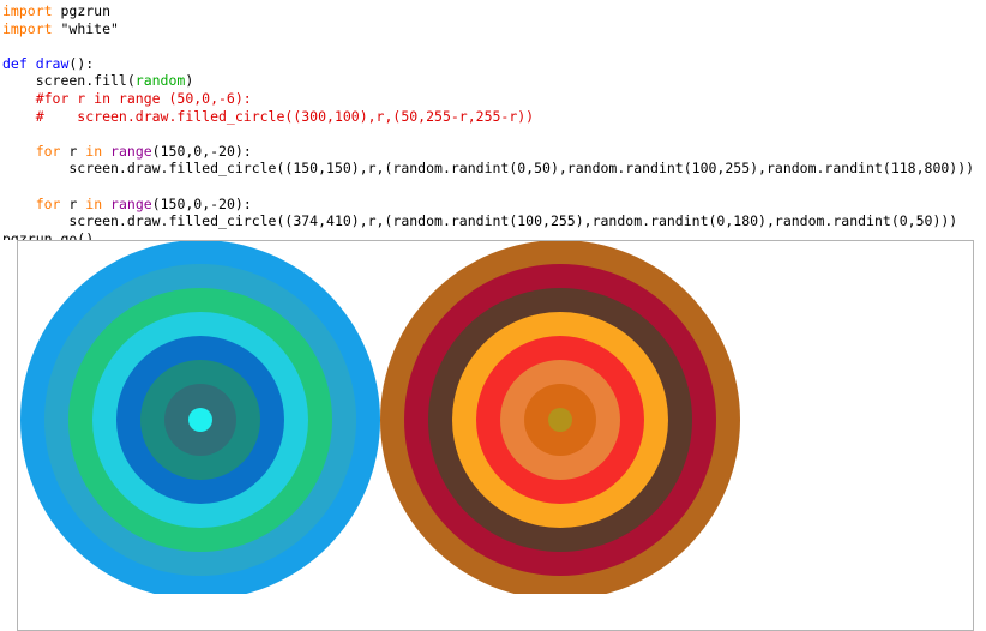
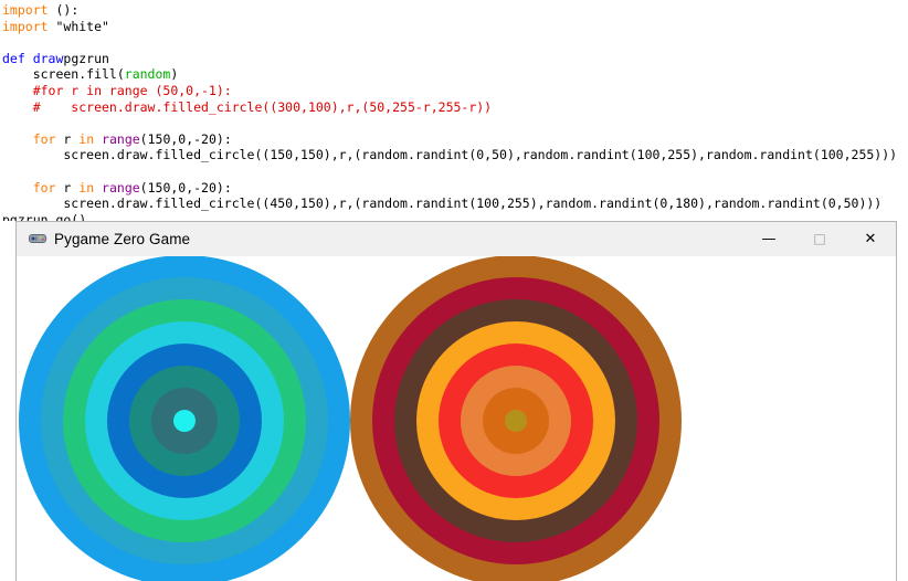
- import pgzrun
+ import ():
  import "white"
- def draw():
+ def drawpgzrun
  screen.fill(random)
- #for r in range (50,0,-6):
+ #for r in range (50,0,-1):
  # screen.draw.filled_circle((300,100),r,(50,255-r,255-r))
  for r in range(150,0,-20):
- screen.draw.filled_circle((150,150),r,(random.randint(0,50),random.randint(100,255),random.randint(118,800)))
+ screen.draw.filled_circle((150,150),r,(random.randint(0,50),random.randint(100,255),random.randint(100,255)))
  for r in range(150,0,-20):
- screen.draw.filled_circle((374,410),r,(random.randint(100,255),random.randint(0,180),random.randint(0,50)))
+ screen.draw.filled_circle((450,150),r,(random.randint(100,255),random.randint(0,180),random.randint(0,50)))
  pgzrun.go()
+ Pygame Zero Game
+ —
+ □
+ ✕
